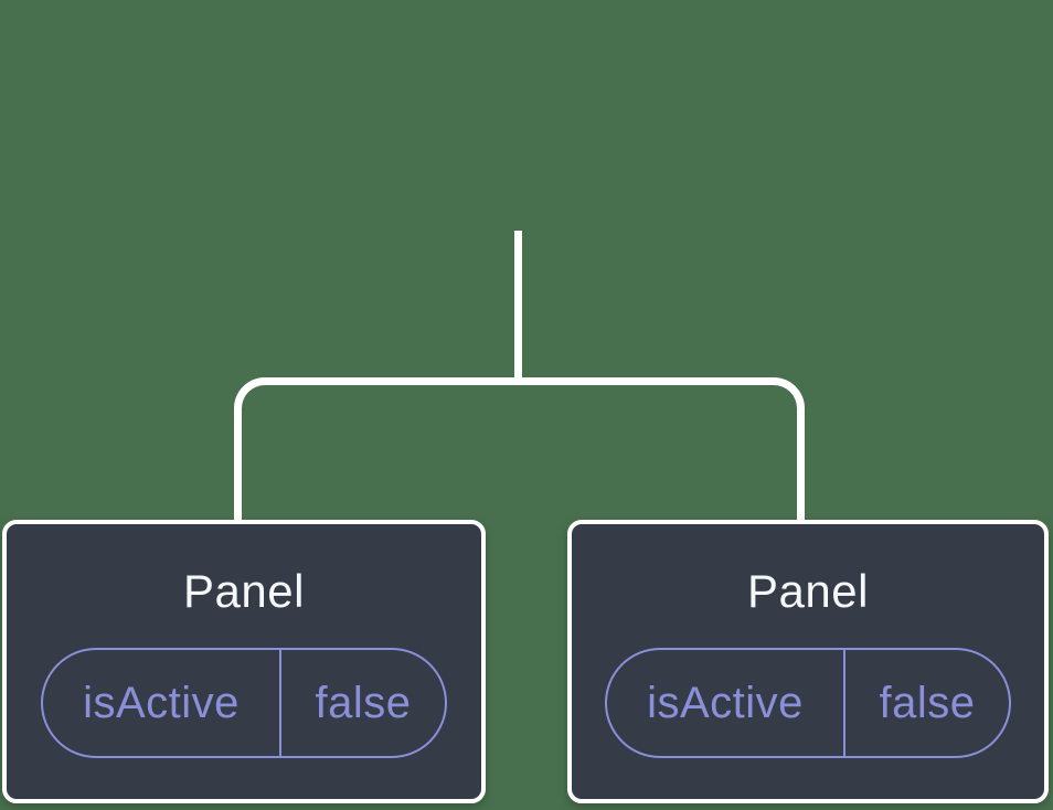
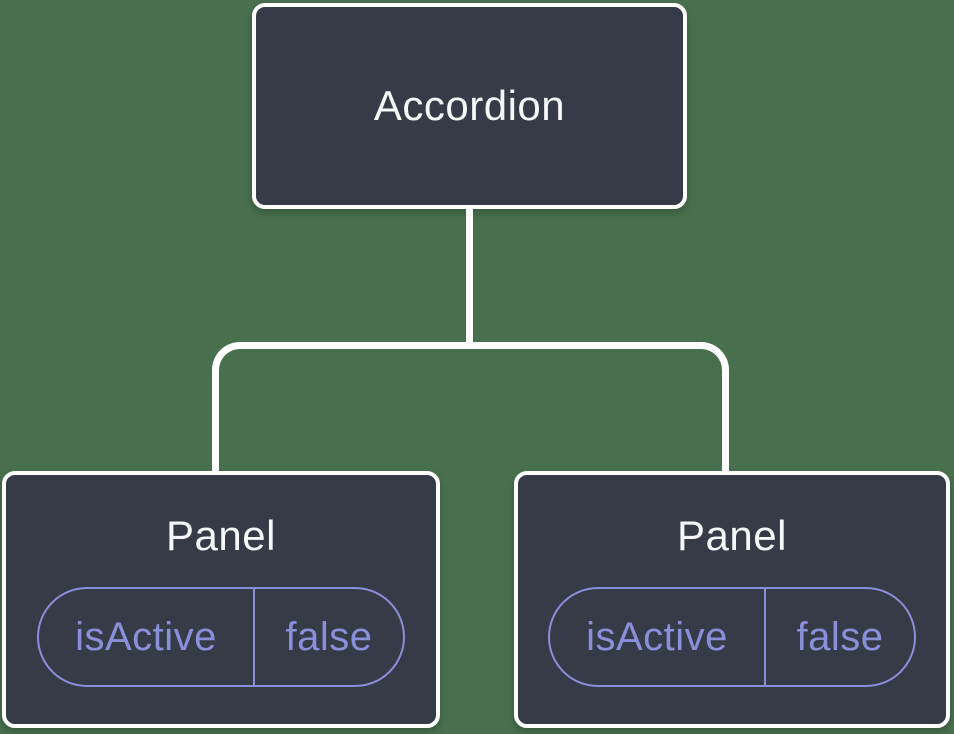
+ Accordion
  Panel
  isActive
  false
  Panel
  isActive
  false
